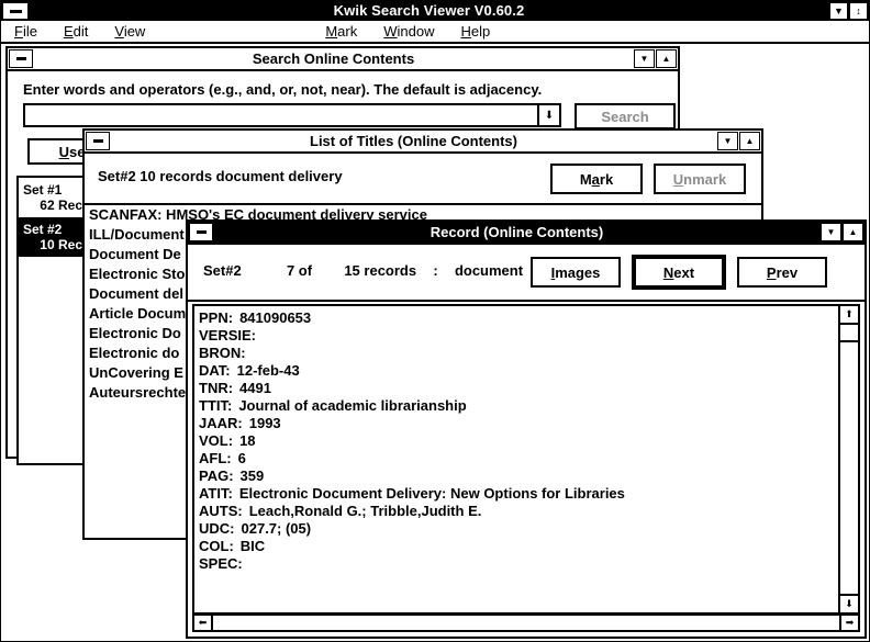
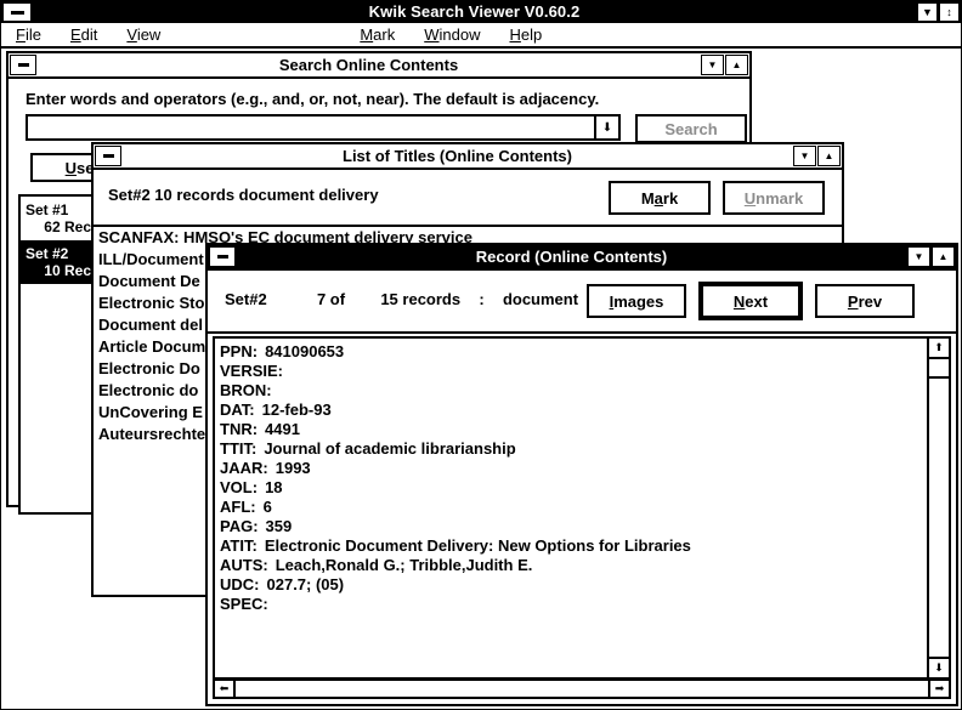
  Kwik Search Viewer V0.60.2
  ▼
  ↕
  File
  Edit
  View
  Mark
  Window
  Help
  Search Online Contents
  ▼
  ▲
  Enter words and operators (e.g., and, or, not, near). The default is adjacency.
  ⬇
  Search
  Use
  Set #1
  62 Rec
  Set #2
  10 Rec
  List of Titles (Online Contents)
  ▼
  ▲
  Set#2 10 records document delivery
  Mark
  Unmark
  SCANFAX: HMSO's EC document delivery service
  ILL/Document
  Document De
  Electronic Sto
  Document del
  Article Docum
  Electronic Do
  Electronic do
  UnCovering E
  Auteursrechte
  Record (Online Contents)
  ▼
  ▲
  Set#2 7 of 15 records : document
  Images
  Next
  Prev
  PPN: 841090653
  VERSIE:
  BRON:
- DAT: 12-feb-43
+ DAT: 12-feb-93
  TNR: 4491
  TTIT: Journal of academic librarianship
  JAAR: 1993
  VOL: 18
  AFL: 6
  PAG: 359
  ATIT: Electronic Document Delivery: New Options for Libraries
  AUTS: Leach,Ronald G.; Tribble,Judith E.
  UDC: 027.7; (05)
- COL: BIC
  SPEC:
  ⬆
  ⬇
  ⬅
  ➡
